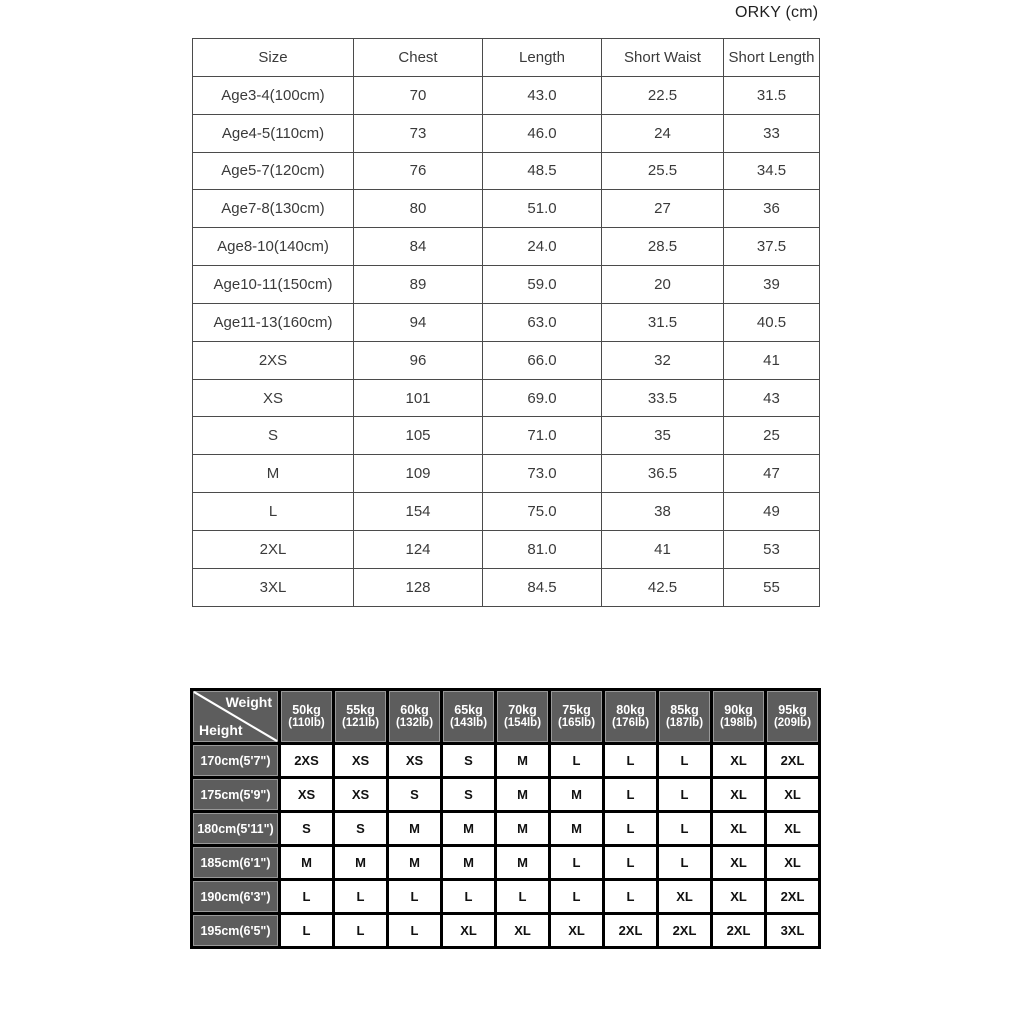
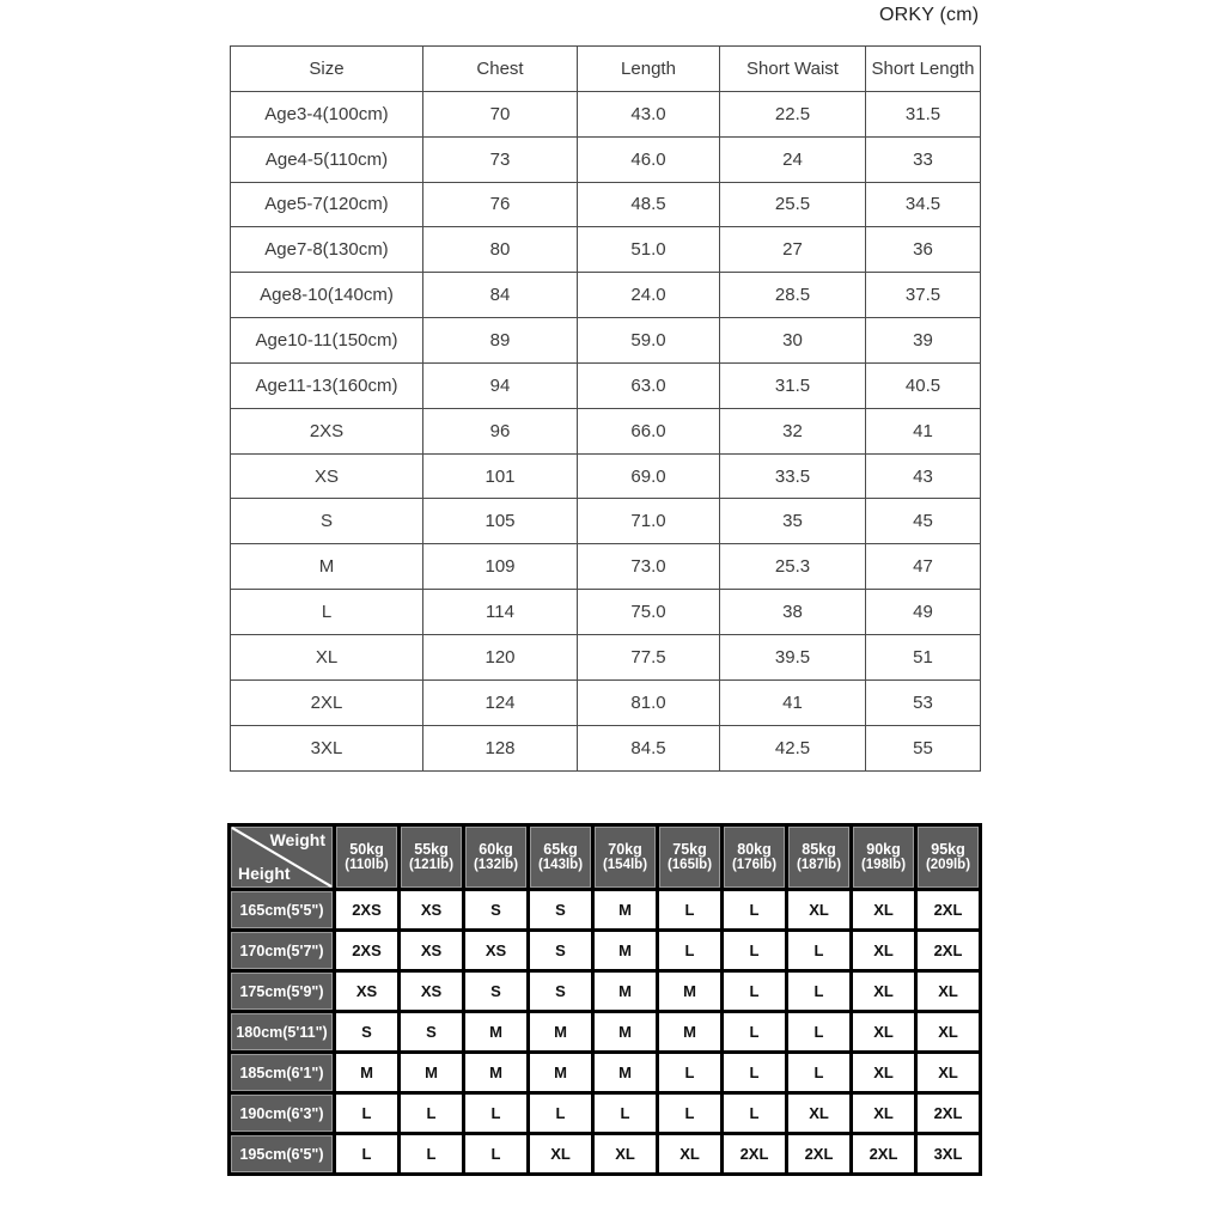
  ORKY (cm)
  Size	Chest	Length	Short Waist	Short Length
  Age3-4(100cm)	70	43.0	22.5	31.5
  Age4-5(110cm)	73	46.0	24	33
  Age5-7(120cm)	76	48.5	25.5	34.5
  Age7-8(130cm)	80	51.0	27	36
  Age8-10(140cm)	84	24.0	28.5	37.5
- Age10-11(150cm)	89	59.0	20	39
+ Age10-11(150cm)	89	59.0	30	39
  Age11-13(160cm)	94	63.0	31.5	40.5
  2XS	96	66.0	32	41
  XS	101	69.0	33.5	43
- S	105	71.0	35	25
+ S	105	71.0	35	45
- M	109	73.0	36.5	47
+ M	109	73.0	25.3	47
- L	154	75.0	38	49
+ L	114	75.0	38	49
+ XL	120	77.5	39.5	51
  2XL	124	81.0	41	53
  3XL	128	84.5	42.5	55
  Weight Height	50kg(110lb)	55kg(121lb)	60kg(132lb)	65kg(143lb)	70kg(154lb)	75kg(165lb)	80kg(176lb)	85kg(187lb)	90kg(198lb)	95kg(209lb)
+ 165cm(5'5")	2XS	XS	S	S	M	L	L	XL	XL	2XL
  170cm(5'7")	2XS	XS	XS	S	M	L	L	L	XL	2XL
  175cm(5'9")	XS	XS	S	S	M	M	L	L	XL	XL
  180cm(5'11")	S	S	M	M	M	M	L	L	XL	XL
  185cm(6'1")	M	M	M	M	M	L	L	L	XL	XL
  190cm(6'3")	L	L	L	L	L	L	L	XL	XL	2XL
  195cm(6'5")	L	L	L	XL	XL	XL	2XL	2XL	2XL	3XL
